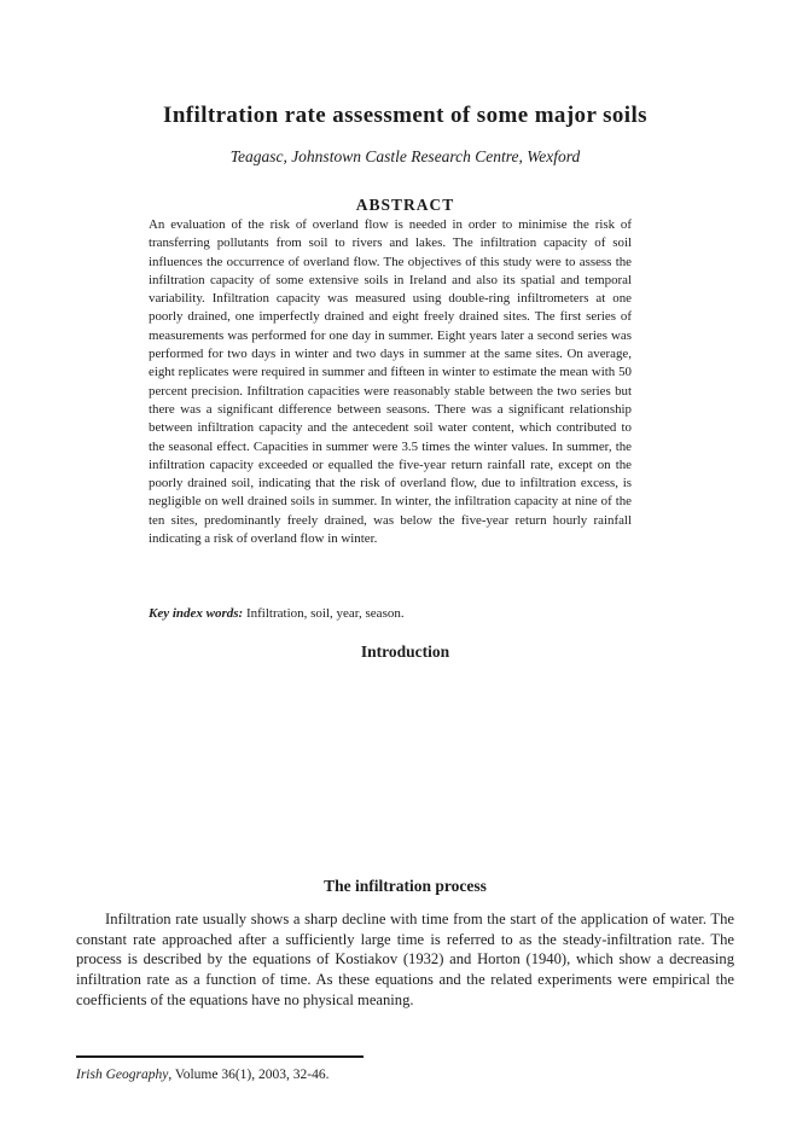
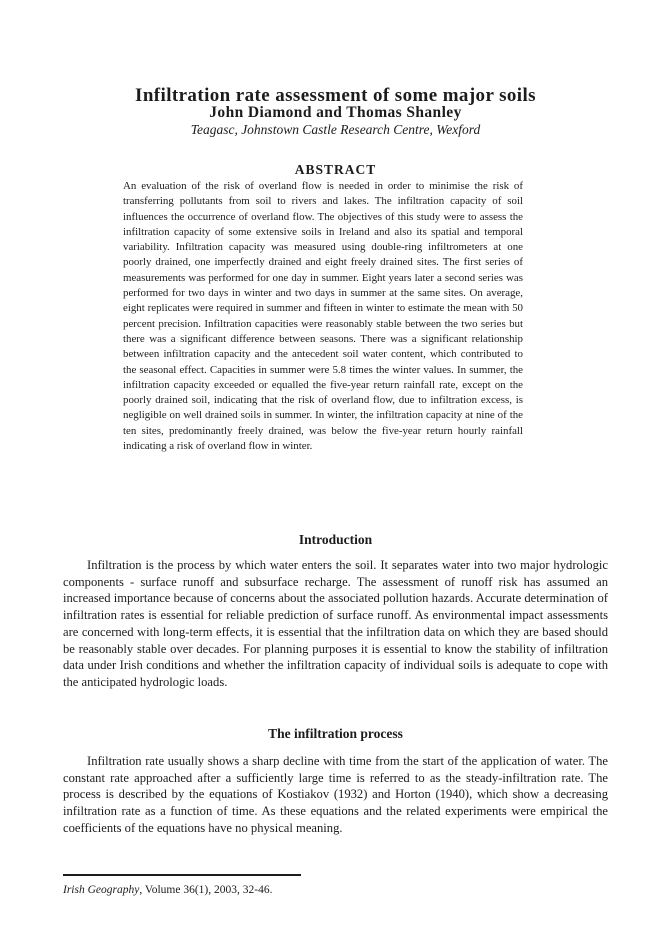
  Infiltration rate assessment of some major soils
+ John Diamond and Thomas Shanley
  Teagasc, Johnstown Castle Research Centre, Wexford
  ABSTRACT
- An evaluation of the risk of overland flow is needed in order to minimise the risk of transferring pollutants from soil to rivers and lakes. The infiltration capacity of soil influences the occurrence of overland flow. The objectives of this study were to assess the infiltration capacity of some extensive soils in Ireland and also its spatial and temporal variability. Infiltration capacity was measured using double-ring infiltrometers at one poorly drained, one imperfectly drained and eight freely drained sites. The first series of measurements was performed for one day in summer. Eight years later a second series was performed for two days in winter and two days in summer at the same sites. On average, eight replicates were required in summer and fifteen in winter to estimate the mean with 50 percent precision. Infiltration capacities were reasonably stable between the two series but there was a significant difference between seasons. There was a significant relationship between infiltration capacity and the antecedent soil water content, which contributed to the seasonal effect. Capacities in summer were 3.5 times the winter values. In summer, the infiltration capacity exceeded or equalled the five-year return rainfall rate, except on the poorly drained soil, indicating that the risk of overland flow, due to infiltration excess, is negligible on well drained soils in summer. In winter, the infiltration capacity at nine of the ten sites, predominantly freely drained, was below the five-year return hourly rainfall indicating a risk of overland flow in winter.
+ An evaluation of the risk of overland flow is needed in order to minimise the risk of transferring pollutants from soil to rivers and lakes. The infiltration capacity of soil influences the occurrence of overland flow. The objectives of this study were to assess the infiltration capacity of some extensive soils in Ireland and also its spatial and temporal variability. Infiltration capacity was measured using double-ring infiltrometers at one poorly drained, one imperfectly drained and eight freely drained sites. The first series of measurements was performed for one day in summer. Eight years later a second series was performed for two days in winter and two days in summer at the same sites. On average, eight replicates were required in summer and fifteen in winter to estimate the mean with 50 percent precision. Infiltration capacities were reasonably stable between the two series but there was a significant difference between seasons. There was a significant relationship between infiltration capacity and the antecedent soil water content, which contributed to the seasonal effect. Capacities in summer were 5.8 times the winter values. In summer, the infiltration capacity exceeded or equalled the five-year return rainfall rate, except on the poorly drained soil, indicating that the risk of overland flow, due to infiltration excess, is negligible on well drained soils in summer. In winter, the infiltration capacity at nine of the ten sites, predominantly freely drained, was below the five-year return hourly rainfall indicating a risk of overland flow in winter.
- Key index words: Infiltration, soil, year, season.
  Introduction
+ Infiltration is the process by which water enters the soil. It separates water into two major hydrologic components - surface runoff and subsurface recharge. The assessment of runoff risk has assumed an increased importance because of concerns about the associated pollution hazards. Accurate determination of infiltration rates is essential for reliable prediction of surface runoff. As environmental impact assessments are concerned with long-term effects, it is essential that the infiltration data on which they are based should be reasonably stable over decades. For planning purposes it is essential to know the stability of infiltration data under Irish conditions and whether the infiltration capacity of individual soils is adequate to cope with the anticipated hydrologic loads.
  The infiltration process
  Infiltration rate usually shows a sharp decline with time from the start of the application of water. The constant rate approached after a sufficiently large time is referred to as the steady-infiltration rate. The process is described by the equations of Kostiakov (1932) and Horton (1940), which show a decreasing infiltration rate as a function of time. As these equations and the related experiments were empirical the coefficients of the equations have no physical meaning.
  Irish Geography, Volume 36(1), 2003, 32-46.
